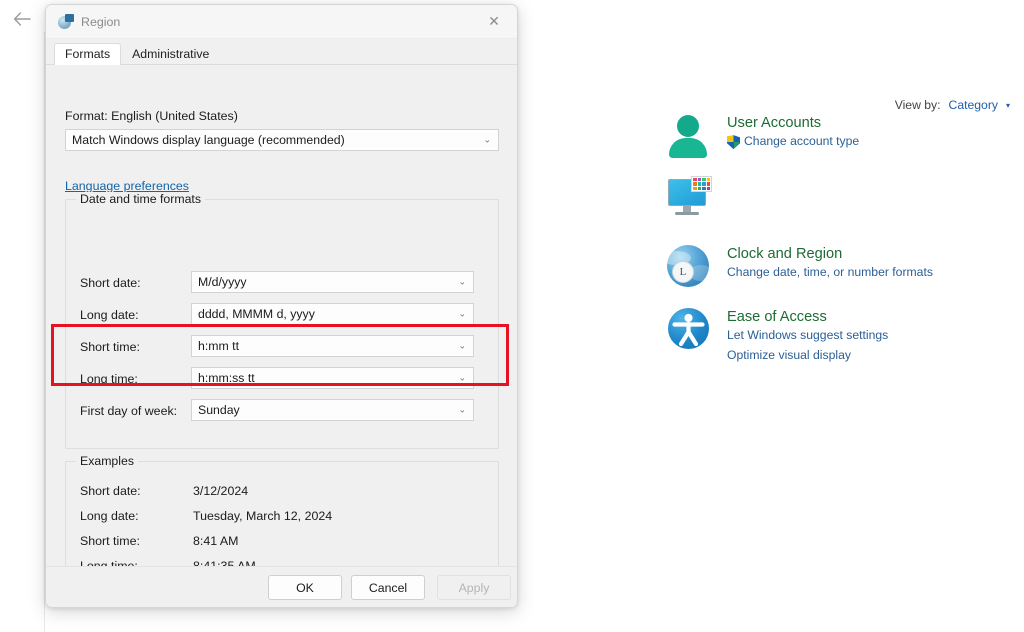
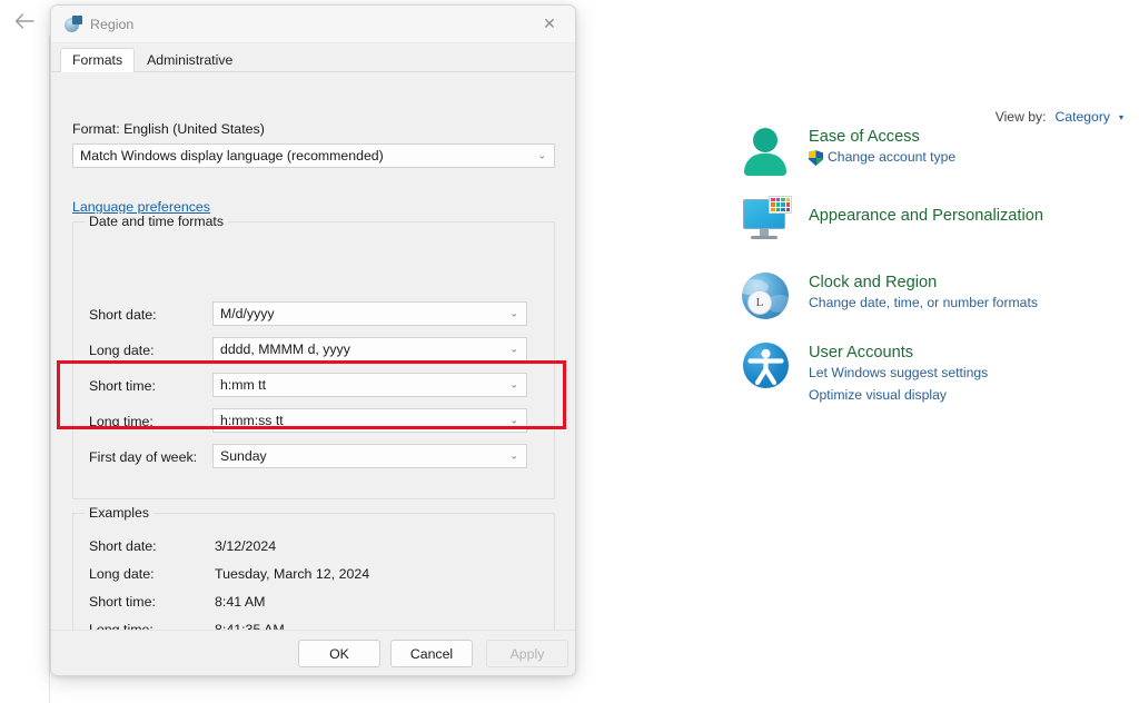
  View by:
  Category
  ▾
- User Accounts
+ Ease of Access
  Change account type
+ Appearance and Personalization
  L
  Clock and Region
  Change date, time, or number formats
- Ease of Access
+ User Accounts
  Let Windows suggest settings
  Optimize visual display
  Region
  ✕
  Formats
  Administrative
  Format: English (United States)
  Match Windows display language (recommended)
  ⌄
  Language preferences
  Date and time formats
  Short date:
  Long date:
  Short time:
  Long time:
  First day of week:
  M/d/yyyy
  ⌄
  dddd, MMMM d, yyyy
  ⌄
  h:mm tt
  ⌄
  h:mm:ss tt
  ⌄
  Sunday
  ⌄
  Examples
  Short date:
  3/12/2024
  Long date:
  Tuesday, March 12, 2024
  Short time:
  8:41 AM
  OK
  Cancel
  Apply
